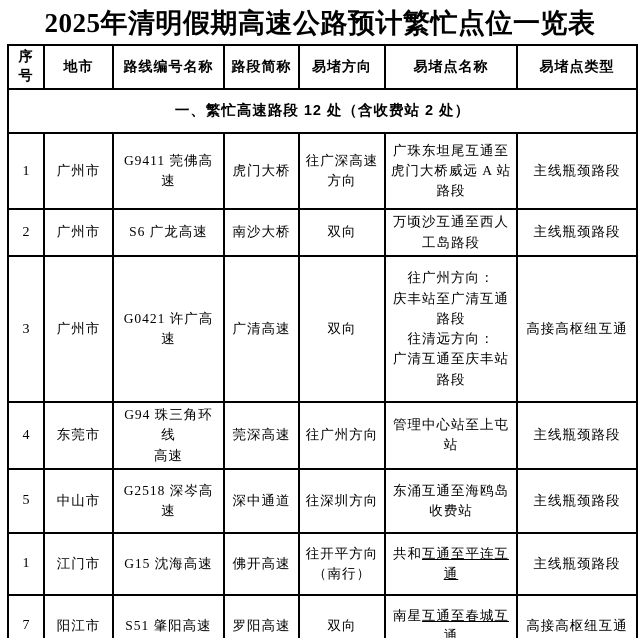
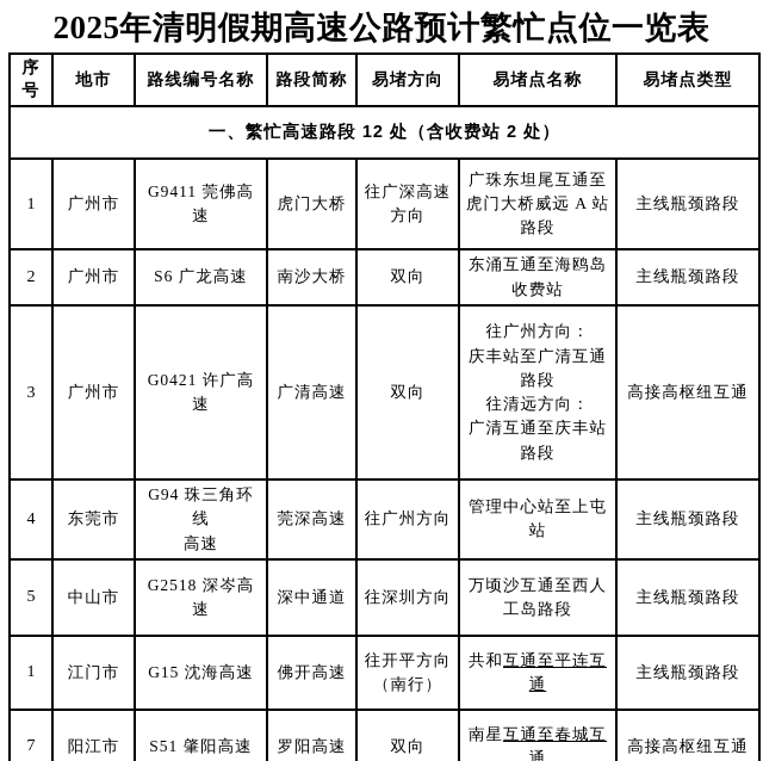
  2025年清明假期高速公路预计繁忙点位一览表
  序号	地市	路线编号名称	路段简称	易堵方向	易堵点名称	易堵点类型
  一、繁忙高速路段 12 处（含收费站 2 处）
  1	广州市	G9411 莞佛高速	虎门大桥	往广深高速 方向	广珠东坦尾互通至 虎门大桥威远 A 站 路段	主线瓶颈路段
- 2	广州市	S6 广龙高速	南沙大桥	双向	万顷沙互通至西人 工岛路段	主线瓶颈路段
+ 2	广州市	S6 广龙高速	南沙大桥	双向	东涌互通至海鸥岛 收费站	主线瓶颈路段
  3	广州市	G0421 许广高速	广清高速	双向	往广州方向： 庆丰站至广清互通 路段 往清远方向： 广清互通至庆丰站 路段	高接高枢纽互通
  4	东莞市	G94 珠三角环线 高速	莞深高速	往广州方向	管理中心站至上屯站	主线瓶颈路段
- 5	中山市	G2518 深岑高速	深中通道	往深圳方向	东涌互通至海鸥岛 收费站	主线瓶颈路段
+ 5	中山市	G2518 深岑高速	深中通道	往深圳方向	万顷沙互通至西人 工岛路段	主线瓶颈路段
  1	江门市	G15 沈海高速	佛开高速	往开平方向 （南行）	共和互通至平连互通	主线瓶颈路段
  7	阳江市	S51 肇阳高速	罗阳高速	双向	南星互通至春城互通	高接高枢纽互通
